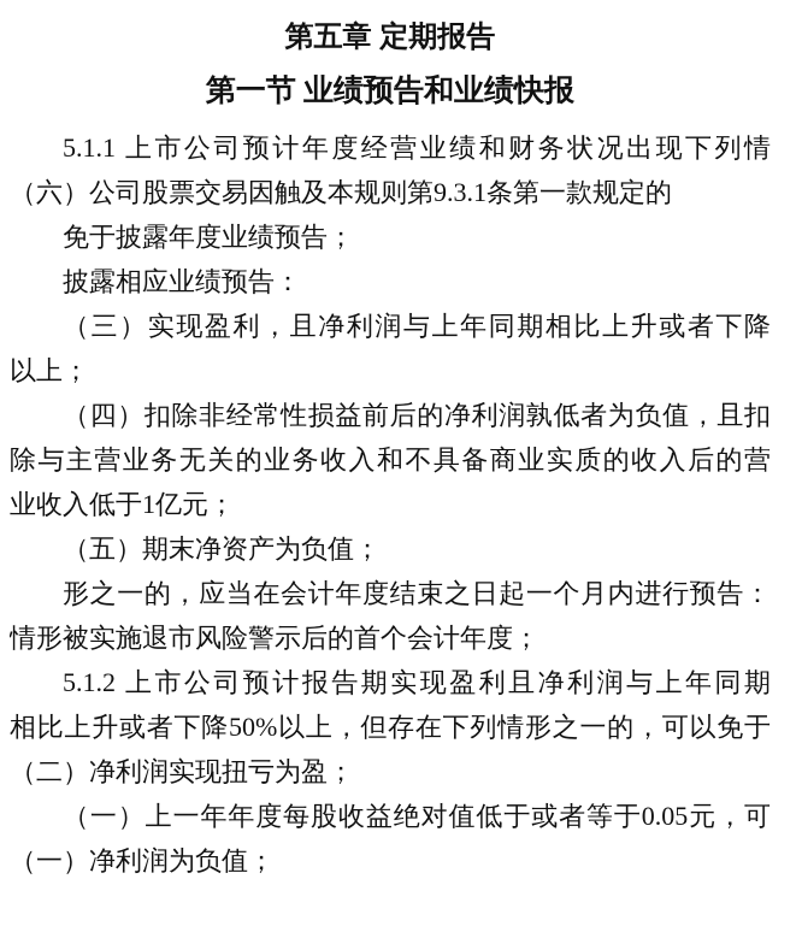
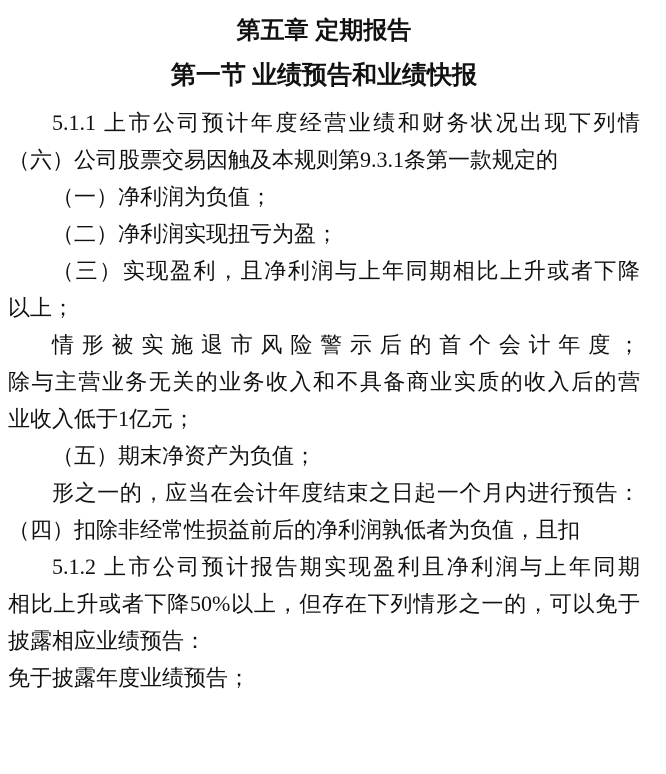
  第五章 定期报告
  第一节 业绩预告和业绩快报
  5.1.1 上市公司预计年度经营业绩和财务状况出现下列情
  （六）公司股票交易因触及本规则第9.3.1条第一款规定的
- 免于披露年度业绩预告；
+ （一）净利润为负值；
- 披露相应业绩预告：
+ （二）净利润实现扭亏为盈；
  （三）实现盈利，且净利润与上年同期相比上升或者下降
  以上；
- （四）扣除非经常性损益前后的净利润孰低者为负值，且扣
+ 情形被实施退市风险警示后的首个会计年度；
  除与主营业务无关的业务收入和不具备商业实质的收入后的营
  业收入低于1亿元；
  （五）期末净资产为负值；
  形之一的，应当在会计年度结束之日起一个月内进行预告：
- 情形被实施退市风险警示后的首个会计年度；
+ （四）扣除非经常性损益前后的净利润孰低者为负值，且扣
  5.1.2 上市公司预计报告期实现盈利且净利润与上年同期
  相比上升或者下降50%以上，但存在下列情形之一的，可以免于
- （二）净利润实现扭亏为盈；
+ 披露相应业绩预告：
- （一）上一年年度每股收益绝对值低于或者等于0.05元，可
- （一）净利润为负值；
+ 免于披露年度业绩预告；
